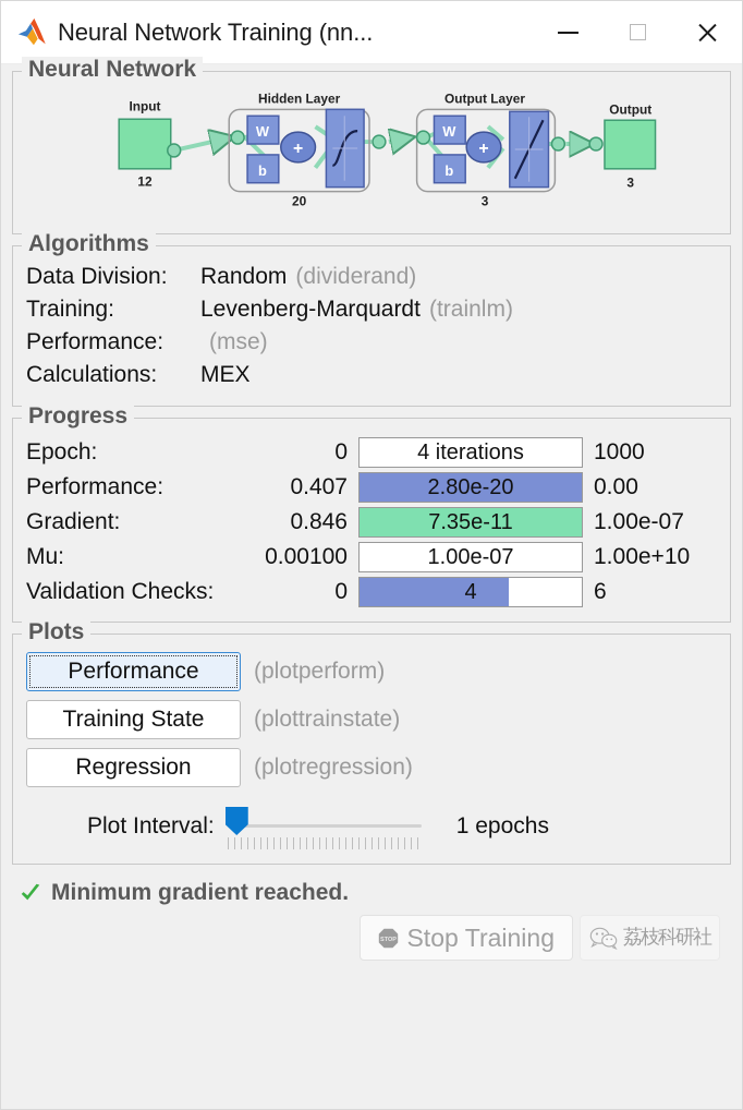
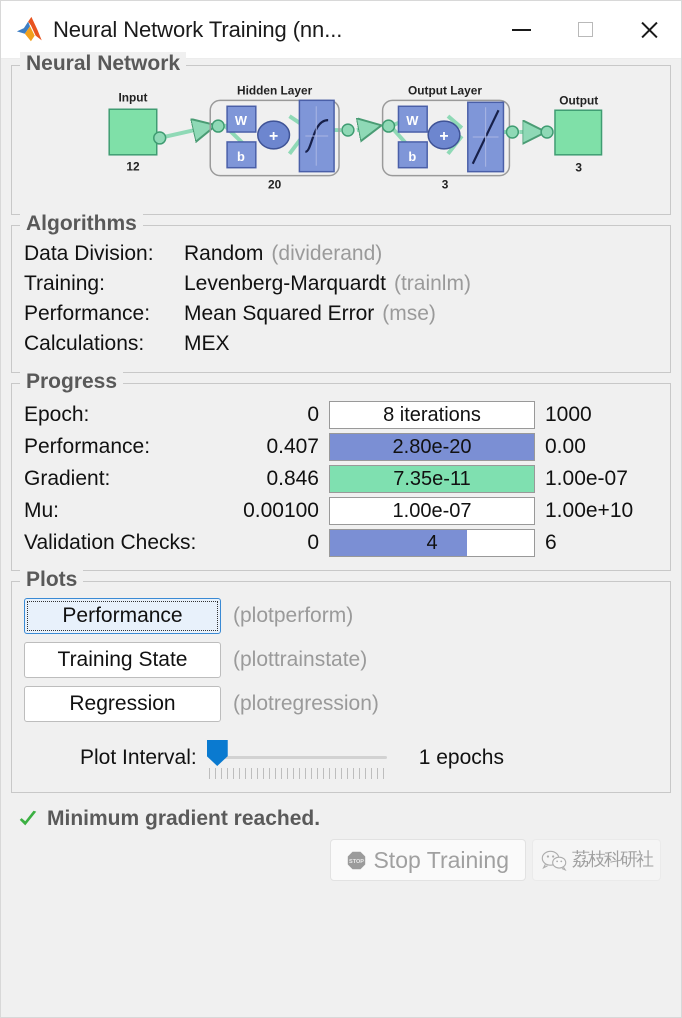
  Neural Network Training (nn...
  Neural Network
  Input
  12
  Hidden Layer
  W
  b
  +
  20
  Output Layer
  W
  b
  +
  3
  Output
  3
  Algorithms
  Data Division:
  Random
  (dividerand)
  Training:
  Levenberg-Marquardt
  (trainlm)
  Performance:
+ Mean Squared Error
  (mse)
  Calculations:
  MEX
  Progress
  Epoch:
  0
- 4 iterations
+ 8 iterations
  1000
  Performance:
  0.407
  2.80e-20
  0.00
  Gradient:
  0.846
  7.35e-11
  1.00e-07
  Mu:
  0.00100
  1.00e-07
  1.00e+10
  Validation Checks:
  0
  4
  6
  Plots
  Performance
  (plotperform)
  Training State
  (plottrainstate)
  Regression
  (plotregression)
  Plot Interval:
  1 epochs
  Minimum gradient reached.
  Stop Training
  荔枝科研社
